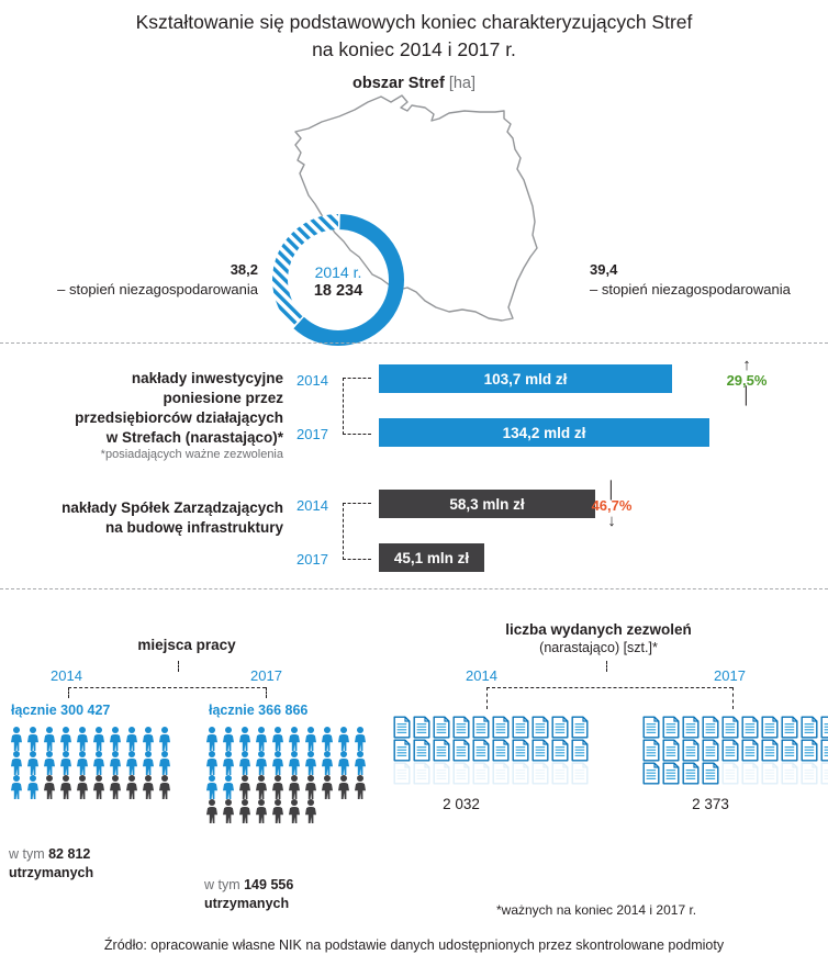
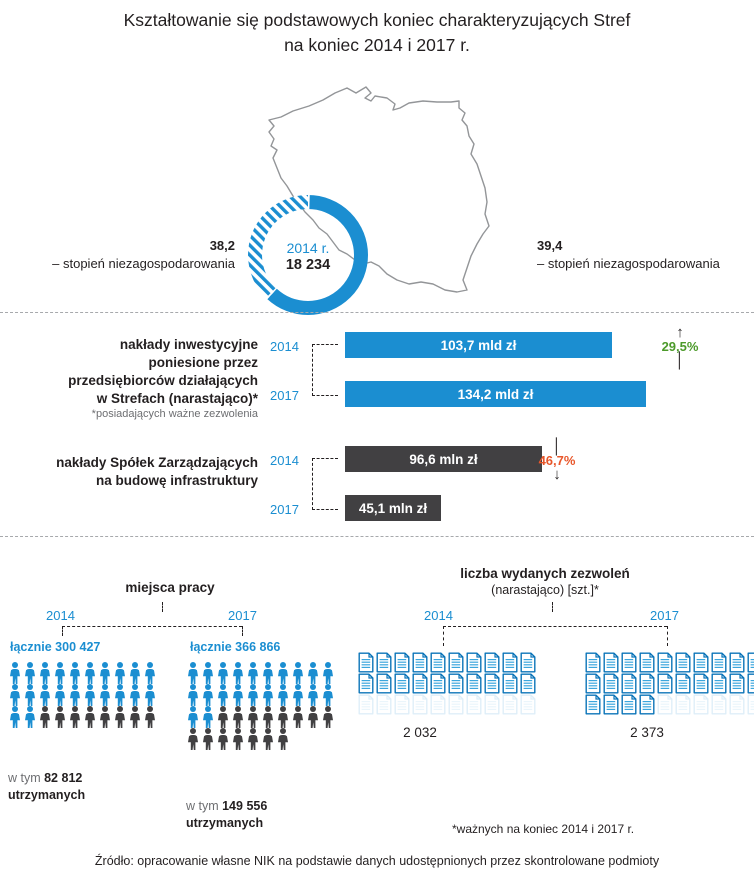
  Kształtowanie się podstawowych koniec charakteryzujących Stref
  na koniec 2014 i 2017 r.
- obszar Stref [ha]
  2014 r.
  18 234
  38,2
  – stopień niezagospodarowania
  39,4
  – stopień niezagospodarowania
  nakłady inwestycyjne
  poniesione przez
  przedsiębiorców działających
  w Strefach (narastająco)*
  *posiadających ważne zezwolenia
  2014
  2017
  103,7 mld zł
  134,2 mld zł
  ↑
  29,5%
  │
  nakłady Spółek Zarządzających
  na budowę infrastruktury
  2014
  2017
- 58,3 mln zł
+ 96,6 mln zł
  45,1 mln zł
  │
  46,7%
  ↓
  miejsca pracy
  2014
  2017
  łącznie 300 427
  łącznie 366 866
  w tym 82 812
  utrzymanych
  w tym 149 556
  utrzymanych
  liczba wydanych zezwoleń
  (narastająco) [szt.]*
  2014
  2017
  2 032
  2 373
  *ważnych na koniec 2014 i 2017 r.
  Źródło: opracowanie własne NIK na podstawie danych udostępnionych przez skontrolowane podmioty
